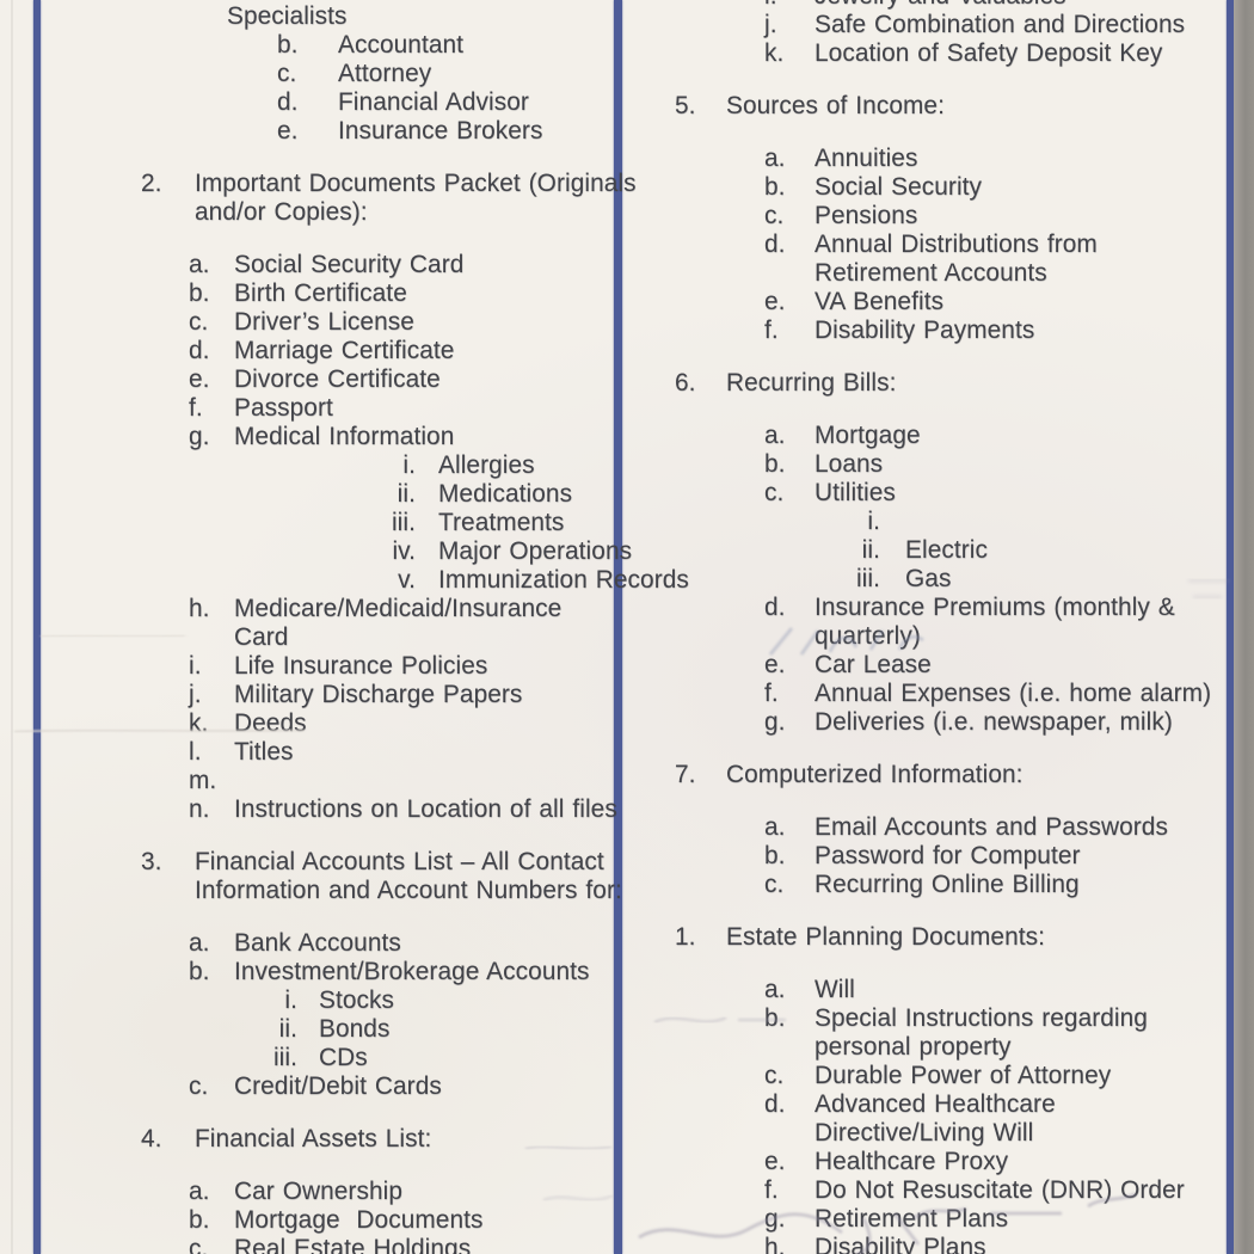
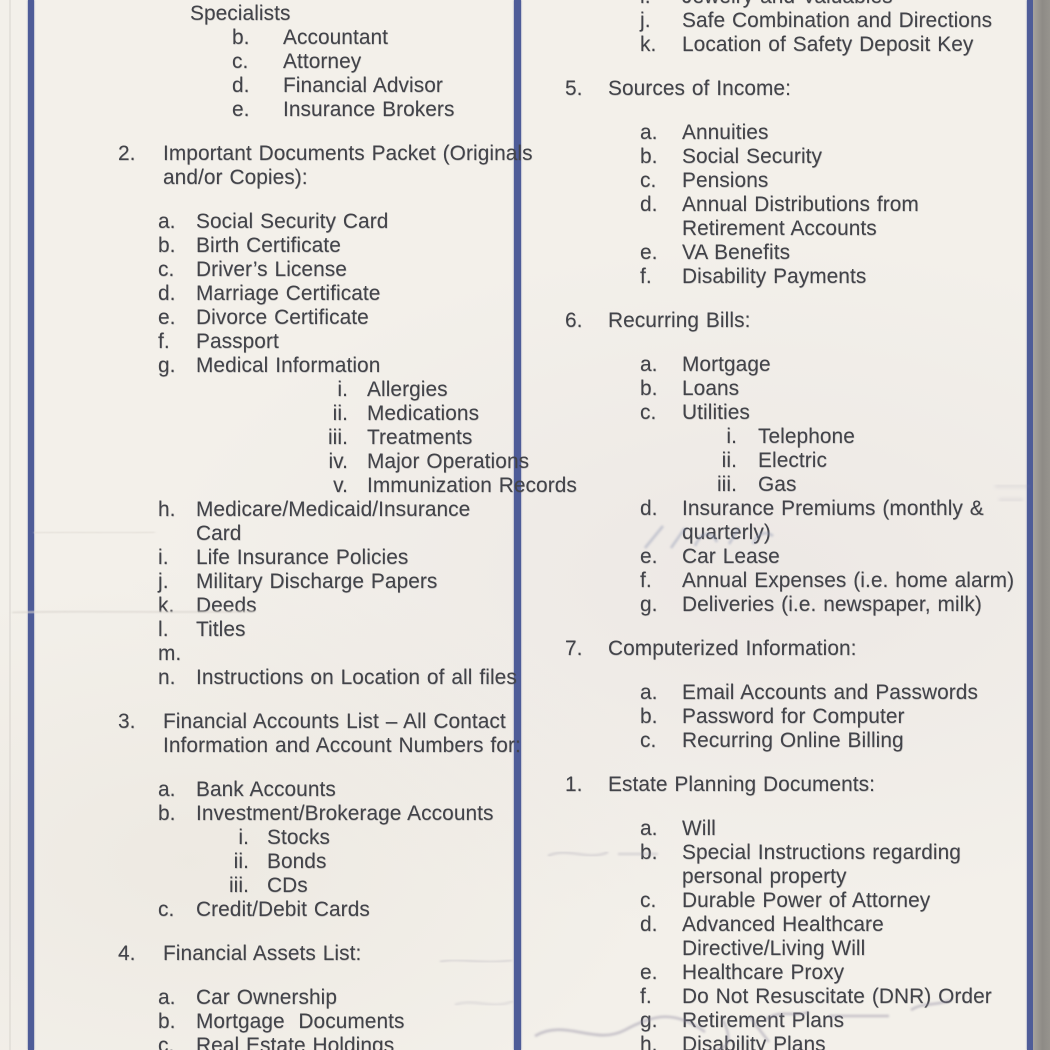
  Specialists
  b.
  Accountant
  c.
  Attorney
  d.
  Financial Advisor
  e.
  Insurance Brokers
  2.
  Important Documents Packet (Origina
  and/or Copies):
  a.
  Social Security Card
  b.
  Birth Certificate
  c.
  Driver’s License
  d.
  Marriage Certificate
  e.
  Divorce Certificate
  f.
  Passport
  g.
  Medical Information
  i.
  Allergies
  ii.
  Medications
  iii.
  Treatments
  iv.
  Major Operation
  v.
  h.
  Medicare/Medicaid/Insurance
  Card
  i.
  Life Insurance Policies
  j.
  Military Discharge Papers
  k.
  Deeds
  l.
  Titles
  m.
  n.
  Instructions on Location of all files
  3.
  Financial Accounts List – All Contact
  Information and Account Numbers for
  a.
  Bank Accounts
  b.
  Investment/Brokerage Accounts
  i.
  Stocks
  ii.
  Bonds
  iii.
  CDs
  c.
  Credit/Debit Cards
  4.
  Financial Assets List:
  a.
  Car Ownership
  b.
  Mortgage Documents
  c.
  Real Estate Holdings
  j.
  Safe Combination and Directions
  k.
  Location of Safety Deposit Key
  5.
  Sources of Income:
  a.
  Annuities
  b.
  Social Security
  c.
  Pensions
  d.
  Annual Distributions from
  Retirement Accounts
  e.
  VA Benefits
  f.
  Disability Payments
  6.
  Recurring Bills:
  a.
  Mortgage
  b.
  Loans
  c.
  Utilities
  i.
+ Telephone
  ii.
  Electric
  iii.
  Gas
  d.
  Insurance Premiums (monthly &
  quarterly)
  e.
  Car Lease
  f.
  Annual Expenses (i.e. home alarm)
  g.
  Deliveries (i.e. newspaper, milk)
  7.
  Computerized Information:
  a.
  Email Accounts and Passwords
  b.
  Password for Computer
  c.
  Recurring Online Billing
  1.
  Estate Planning Documents:
  a.
  Will
  b.
  Special Instructions regarding
  personal property
  c.
  Durable Power of Attorney
  d.
  Advanced Healthcare
  Directive/Living Will
  e.
  Healthcare Proxy
  f.
  Do Not Resuscitate (DNR) Order
  g.
  Retirement Plans
  h.
  Disability Plans
